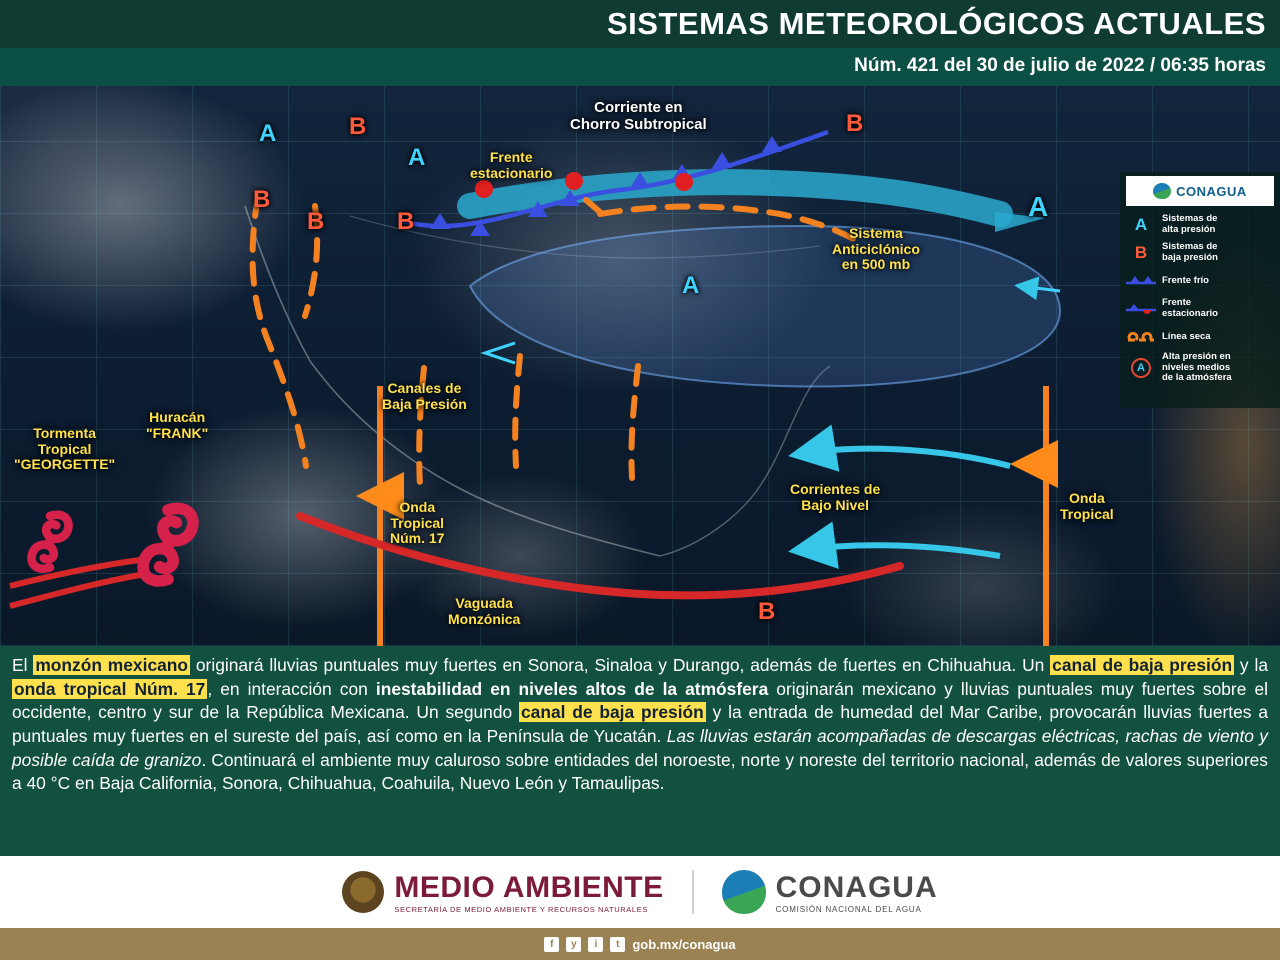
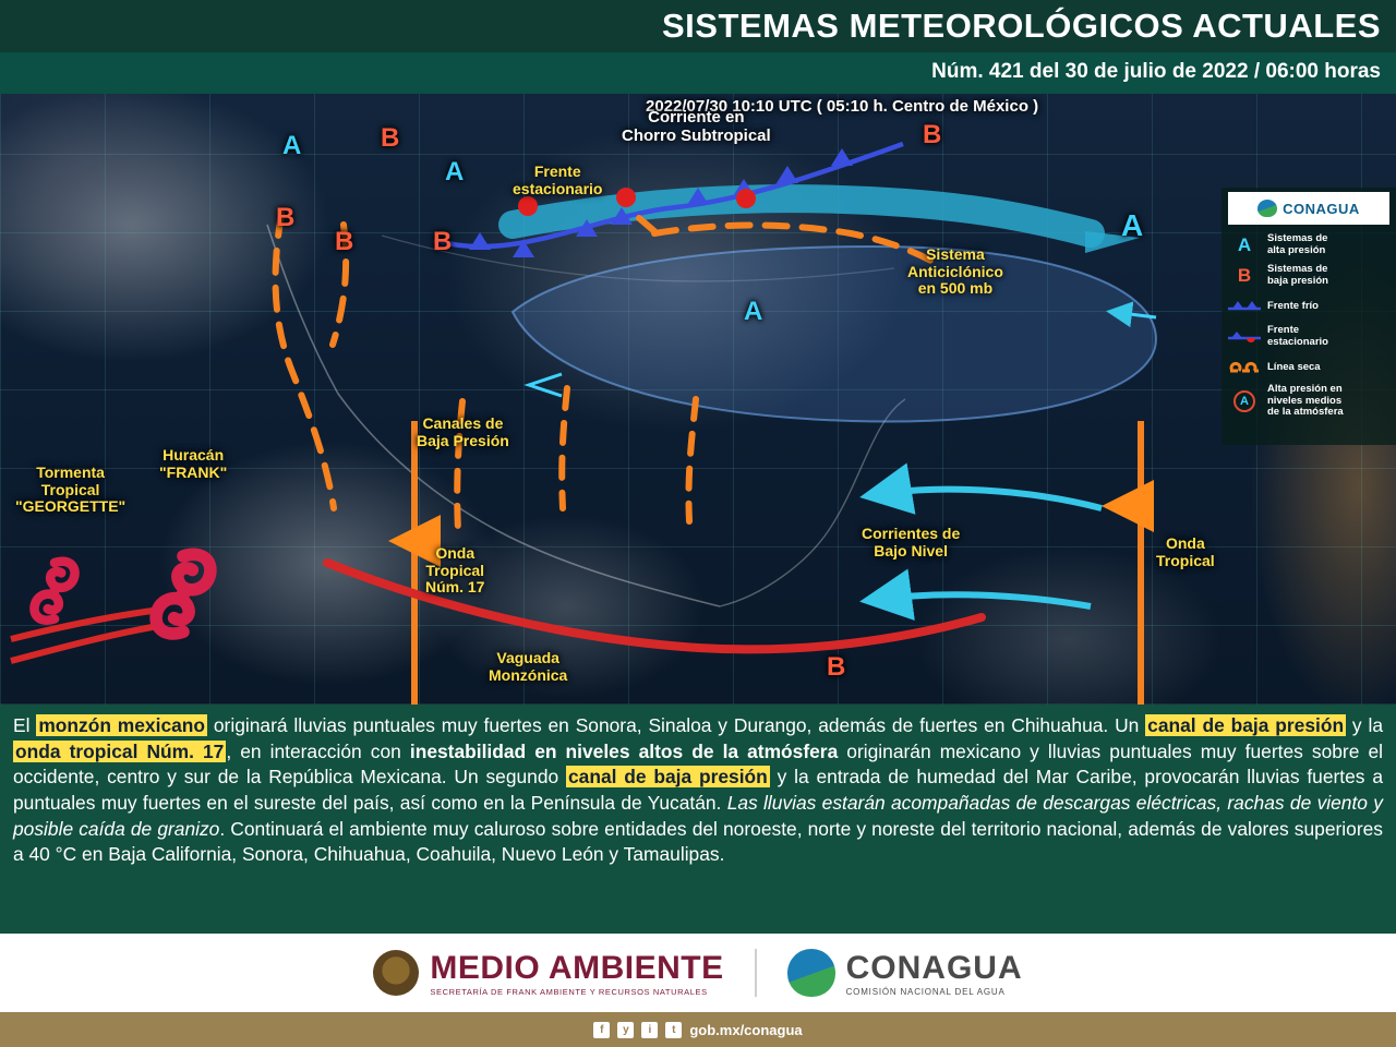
  SISTEMAS METEOROLÓGICOS ACTUALES
- Núm. 421 del 30 de julio de 2022 / 06:35 horas
+ Núm. 421 del 30 de julio de 2022 / 06:00 horas
+ 2022/07/30 10:10 UTC ( 05:10 h. Centro de México )
  A
  A
  A
  A
  B
  B
  B
  B
  B
  B
  Corriente en
  Chorro Subtropical
  Frente
  estacionario
  Sistema
  Anticiclónico
  en 500 mb
  Canales de
  Baja Presión
  Tormenta
  Tropical
  "GEORGETTE"
  Huracán
  "FRANK"
  Onda
  Tropical
  Núm. 17
  Vaguada
  Monzónica
  Corrientes de
  Bajo Nivel
  Onda
  Tropical
  CONAGUA
  A
  Sistemas de
  alta presión
  B
  Sistemas de
  baja presión
  Frente frío
  Frente
  estacionario
  Línea seca
  A
  Alta presión en
  niveles medios
  de la atmósfera
  El monzón mexicano originará lluvias puntuales muy fuertes en Sonora, Sinaloa y Durango, además de fuertes en Chihuahua. Un canal de baja presión y la onda tropical Núm. 17, en interacción con inestabilidad en niveles altos de la atmósfera originarán mexicano y lluvias puntuales muy fuertes sobre el occidente, centro y sur de la República Mexicana. Un segundo canal de baja presión y la entrada de humedad del Mar Caribe, provocarán lluvias fuertes a puntuales muy fuertes en el sureste del país, así como en la Península de Yucatán. Las lluvias estarán acompañadas de descargas eléctricas, rachas de viento y posible caída de granizo. Continuará el ambiente muy caluroso sobre entidades del noroeste, norte y noreste del territorio nacional, además de valores superiores a 40 °C en Baja California, Sonora, Chihuahua, Coahuila, Nuevo León y Tamaulipas.
  MEDIO AMBIENTE
- SECRETARÍA DE MEDIO AMBIENTE Y RECURSOS NATURALES
+ SECRETARÍA DE FRANK AMBIENTE Y RECURSOS NATURALES
  CONAGUA
  COMISIÓN NACIONAL DEL AGUA
  f
  y
  i
  t
  gob.mx/conagua
